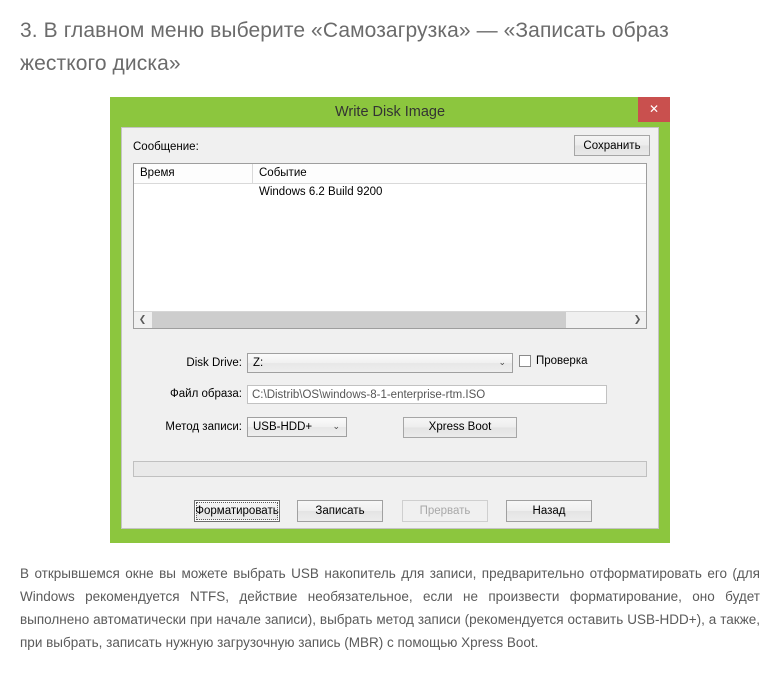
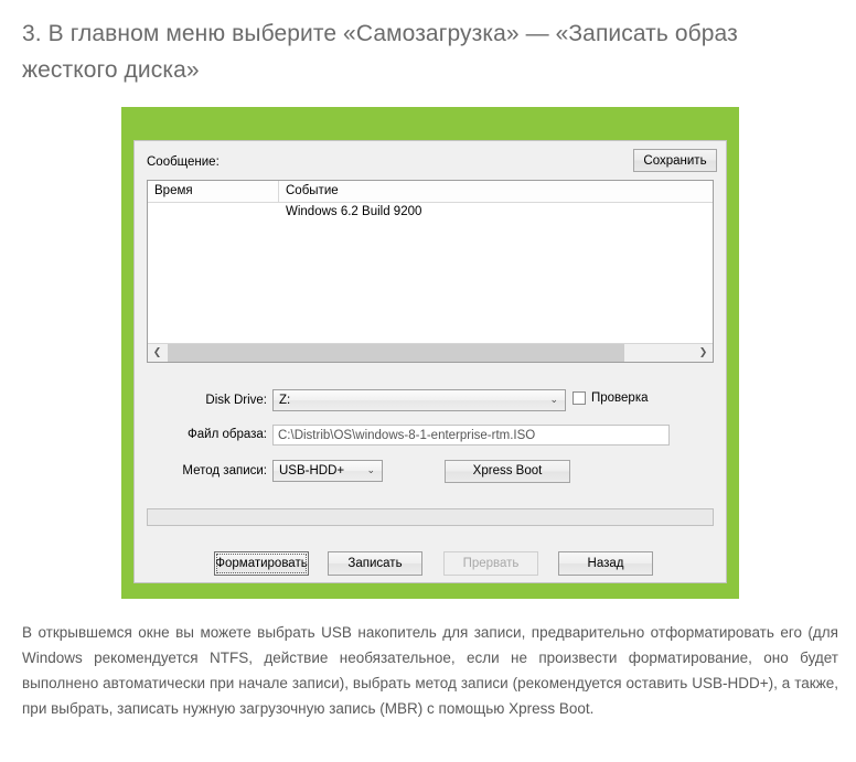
  3. В главном меню выберите «Самозагрузка» — «Записать образ жесткого диска»
- Write Disk Image
- ✕
  Сообщение:
  Сохранить
  Время
  Событие
  Windows 6.2 Build 9200
  ❮
  ❯
  Disk Drive:
  Z:
  ⌄
  Проверка
  Файл образа:
  C:\Distrib\OS\windows-8-1-enterprise-rtm.ISO
  Метод записи:
  USB-HDD+
  ⌄
  Xpress Boot
  Форматировать
  Записать
  Прервать
  Назад
  В открывшемся окне вы можете выбрать USB накопитель для записи, предварительно отформатировать его (для Windows рекомендуется NTFS, действие необязательное, если не произвести форматирование, оно будет выполнено автоматически при начале записи), выбрать метод записи (рекомендуется оставить USB-HDD+), а также, при выбрать, записать нужную загрузочную запись (MBR) с помощью Xpress Boot.
